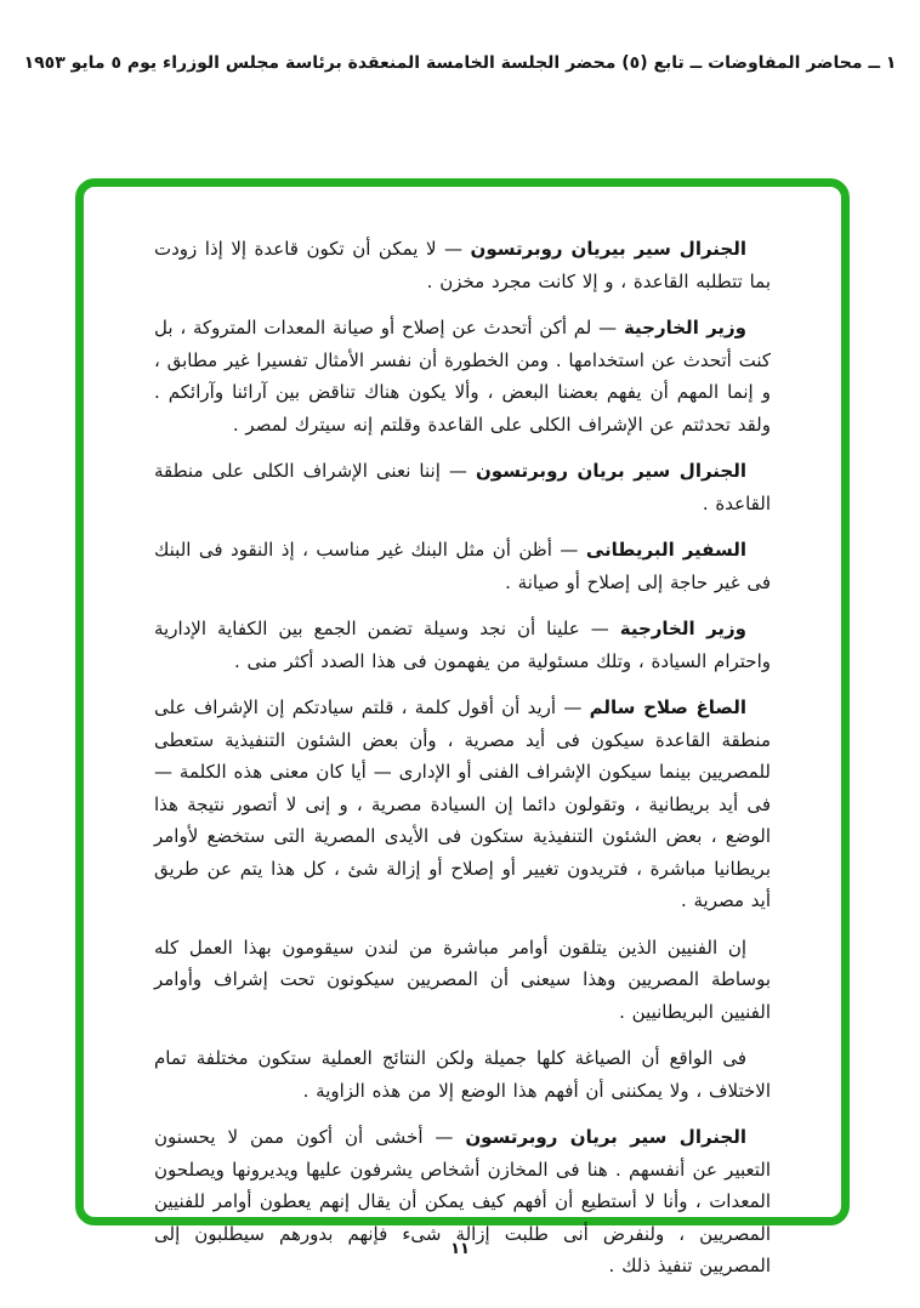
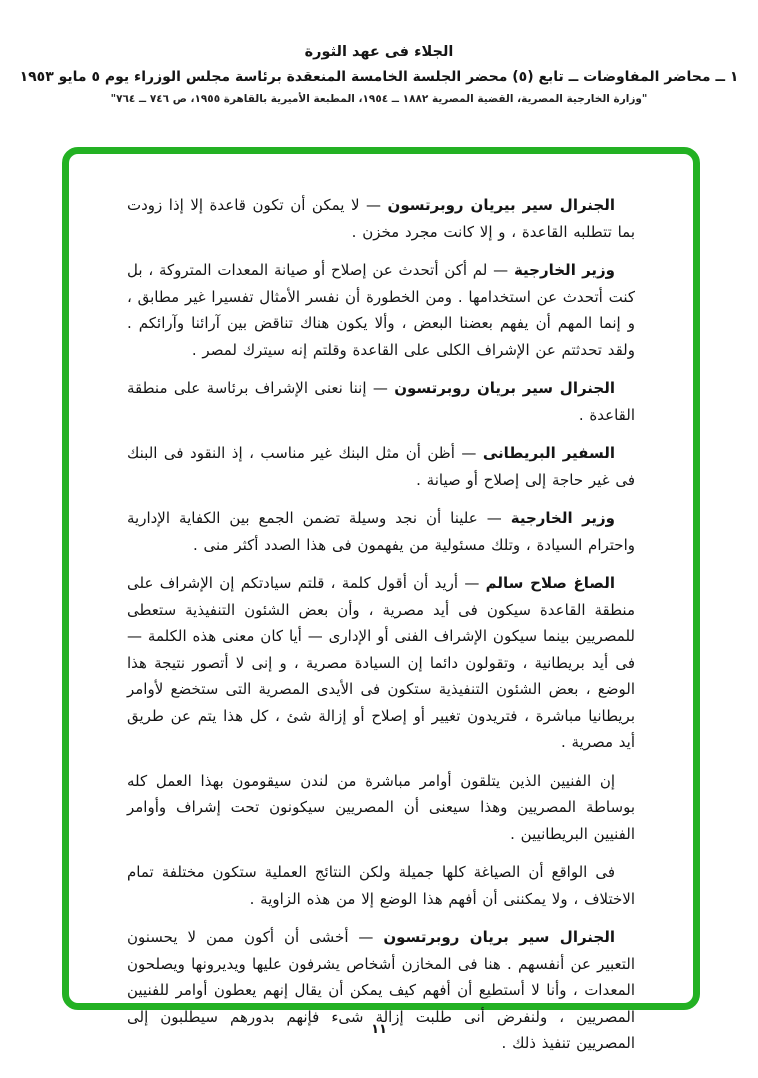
+ الجلاء فى عهد الثورة
  ١ ــ محاضر المفاوضات ــ تابع (٥) محضر الجلسة الخامسة المنعقدة برئاسة مجلس الوزراء يوم ٥ مايو ١٩٥٣
+ "وزارة الخارجية المصرية، القضية المصرية ١٨٨٢ ــ ١٩٥٤، المطبعة الأميرية بالقاهرة ١٩٥٥، ص ٧٤٦ ــ ٧٦٤"
  الجنرال سير بيريان روبرتسون — لا يمكن أن تكون قاعدة إلا إذا زودت بما تتطلبه القاعدة ، و إلا كانت مجرد مخزن .
  وزير الخارجية — لم أكن أتحدث عن إصلاح أو صيانة المعدات المتروكة ، بل كنت أتحدث عن استخدامها . ومن الخطورة أن نفسر الأمثال تفسيرا غير مطابق ، و إنما المهم أن يفهم بعضنا البعض ، وألا يكون هناك تناقض بين آرائنا وآرائكم . ولقد تحدثتم عن الإشراف الكلى على القاعدة وقلتم إنه سيترك لمصر .
- الجنرال سير بريان روبرتسون — إننا نعنى الإشراف الكلى على منطقة القاعدة .
+ الجنرال سير بريان روبرتسون — إننا نعنى الإشراف برئاسة على منطقة القاعدة .
  السفير البريطانى — أظن أن مثل البنك غير مناسب ، إذ النقود فى البنك فى غير حاجة إلى إصلاح أو صيانة .
  وزير الخارجية — علينا أن نجد وسيلة تضمن الجمع بين الكفاية الإدارية واحترام السيادة ، وتلك مسئولية من يفهمون فى هذا الصدد أكثر منى .
  الصاغ صلاح سالم — أريد أن أقول كلمة ، قلتم سيادتكم إن الإشراف على منطقة القاعدة سيكون فى أيد مصرية ، وأن بعض الشئون التنفيذية ستعطى للمصريين بينما سيكون الإشراف الفنى أو الإدارى — أيا كان معنى هذه الكلمة — فى أيد بريطانية ، وتقولون دائما إن السيادة مصرية ، و إنى لا أتصور نتيجة هذا الوضع ، بعض الشئون التنفيذية ستكون فى الأيدى المصرية التى ستخضع لأوامر بريطانيا مباشرة ، فتريدون تغيير أو إصلاح أو إزالة شئ ، كل هذا يتم عن طريق أيد مصرية .
  إن الفنيين الذين يتلقون أوامر مباشرة من لندن سيقومون بهذا العمل كله بوساطة المصريين وهذا سيعنى أن المصريين سيكونون تحت إشراف وأوامر الفنيين البريطانيين .
  فى الواقع أن الصياغة كلها جميلة ولكن النتائج العملية ستكون مختلفة تمام الاختلاف ، ولا يمكننى أن أفهم هذا الوضع إلا من هذه الزاوية .
  الجنرال سير بريان روبرتسون — أخشى أن أكون ممن لا يحسنون التعبير عن أنفسهم . هنا فى المخازن أشخاص يشرفون عليها ويديرونها ويصلحون المعدات ، وأنا لا أستطيع أن أفهم كيف يمكن أن يقال إنهم يعطون أوامر للفنيين المصريين ، ولنفرض أنى طلبت إزالة شىء فإنهم بدورهم سيطلبون إلى المصريين تنفيذ ذلك .
  ١١
